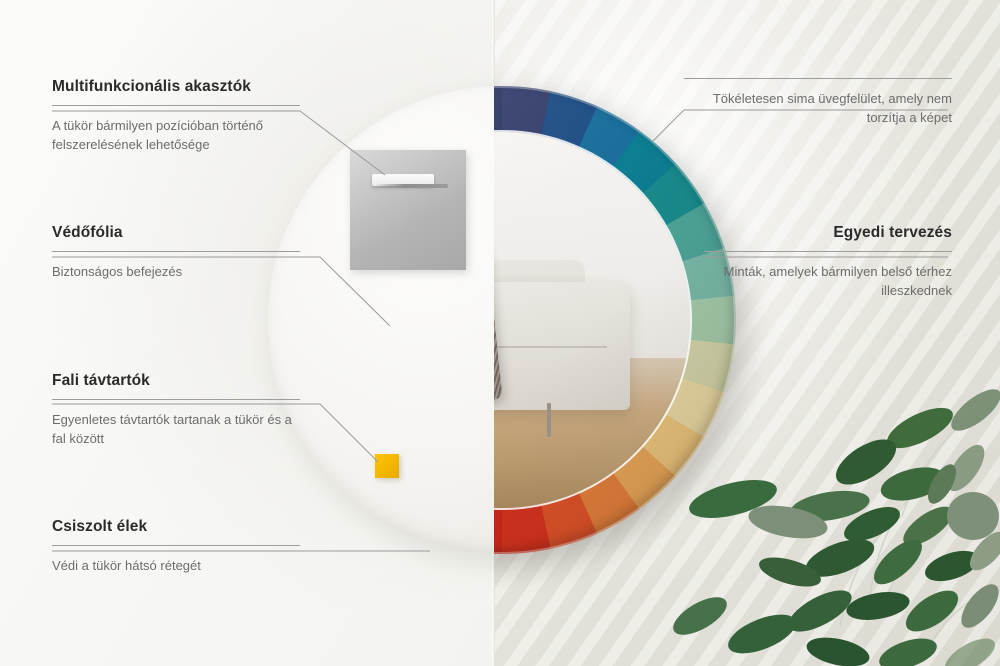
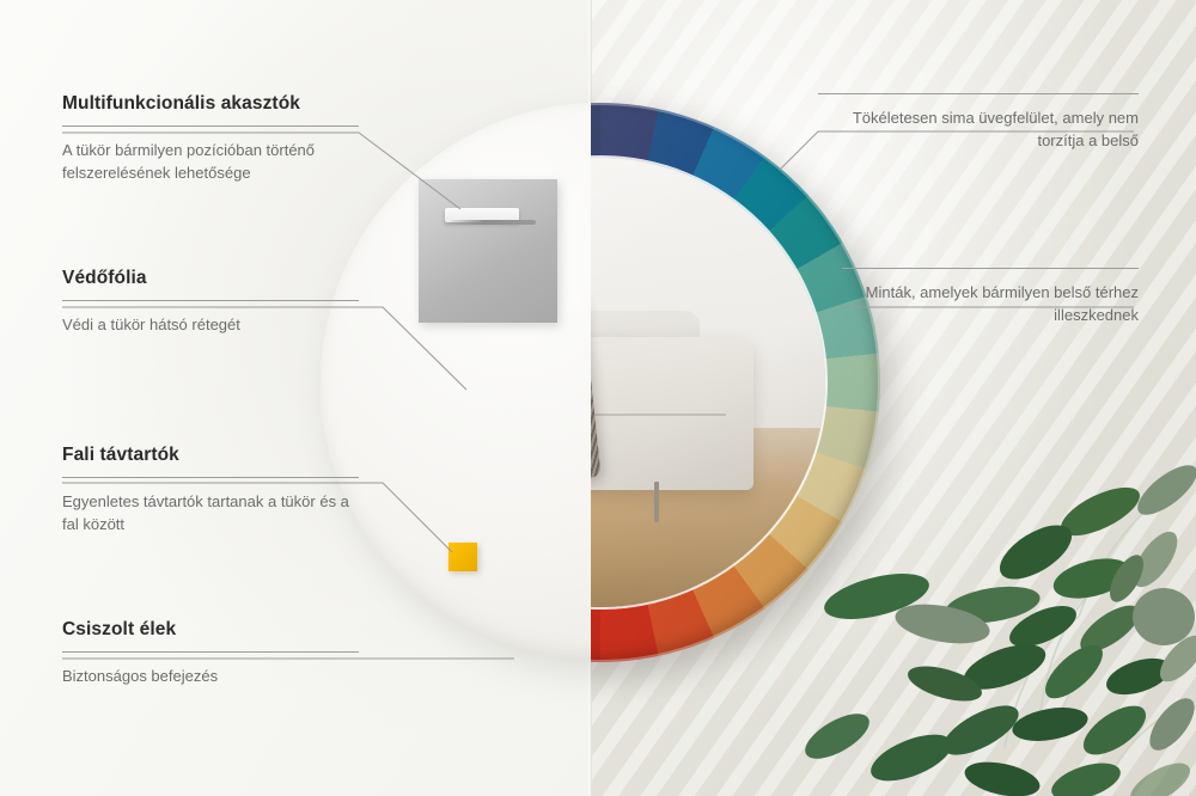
  Multifunkcionális akasztók
  A tükör bármilyen pozícióban történő felszerelésének lehetősége
  Védőfólia
- Biztonságos befejezés
+ Védi a tükör hátsó rétegét
  Fali távtartók
  Egyenletes távtartók tartanak a tükör és a fal között
  Csiszolt élek
- Védi a tükör hátsó rétegét
+ Biztonságos befejezés
- Tökéletesen sima üvegfelület, amely nem torzítja a képet
+ Tökéletesen sima üvegfelület, amely nem torzítja a belső
- Egyedi tervezés
  Minták, amelyek bármilyen belső térhez illeszkednek
